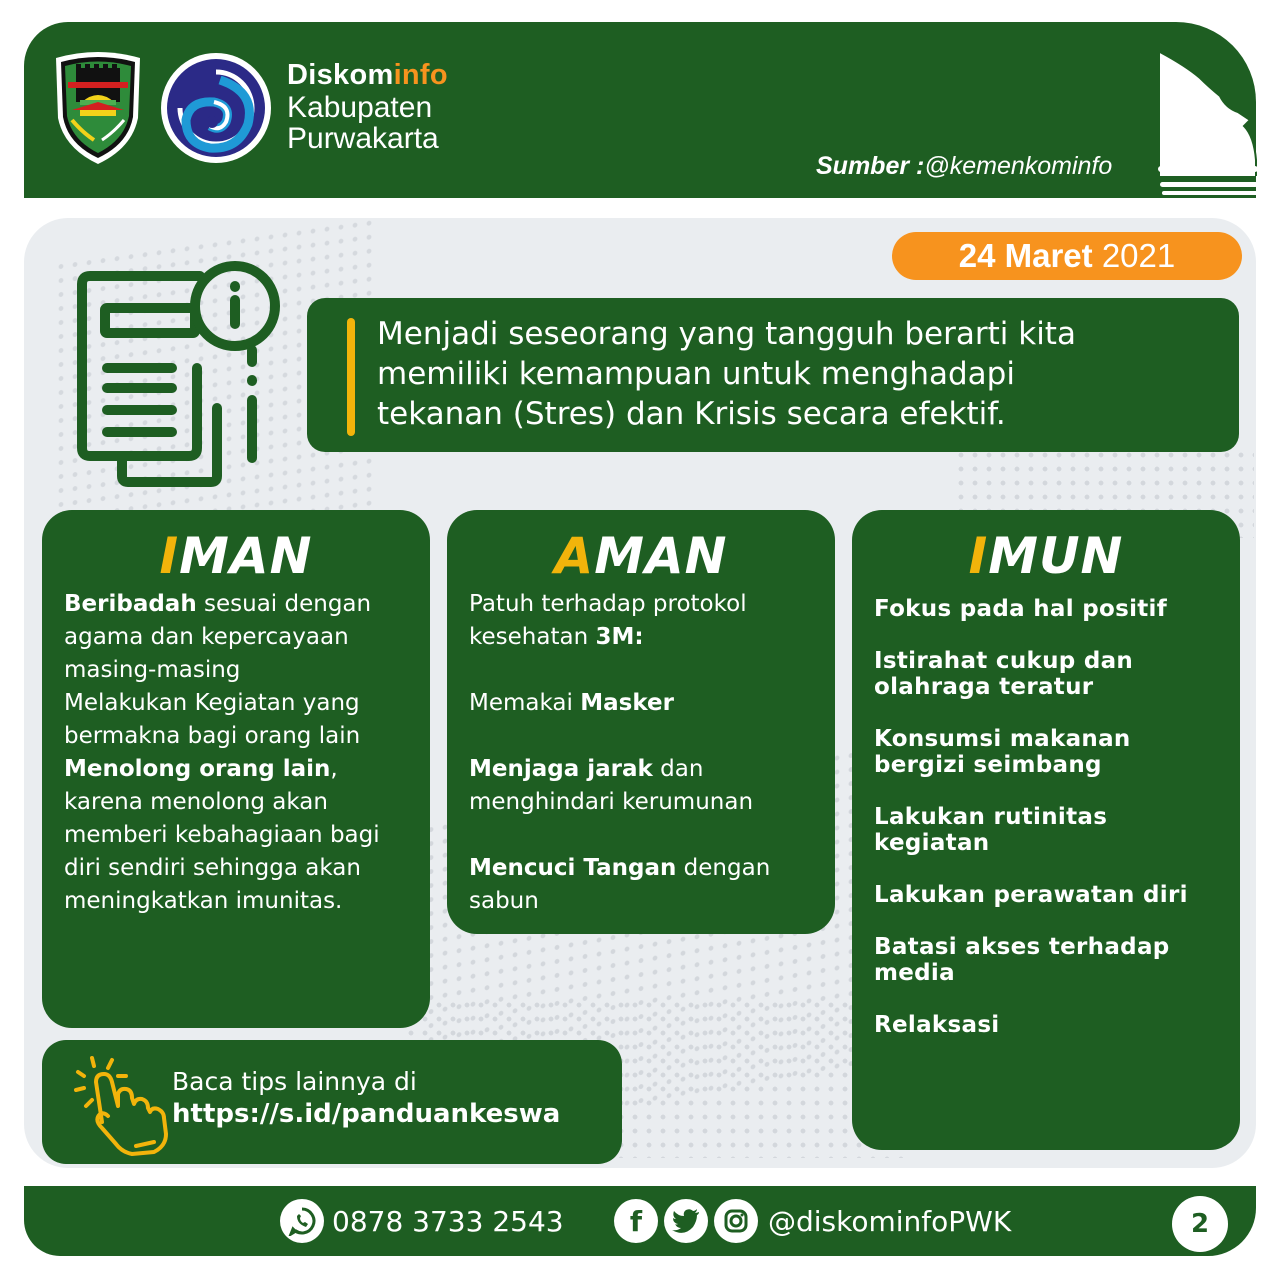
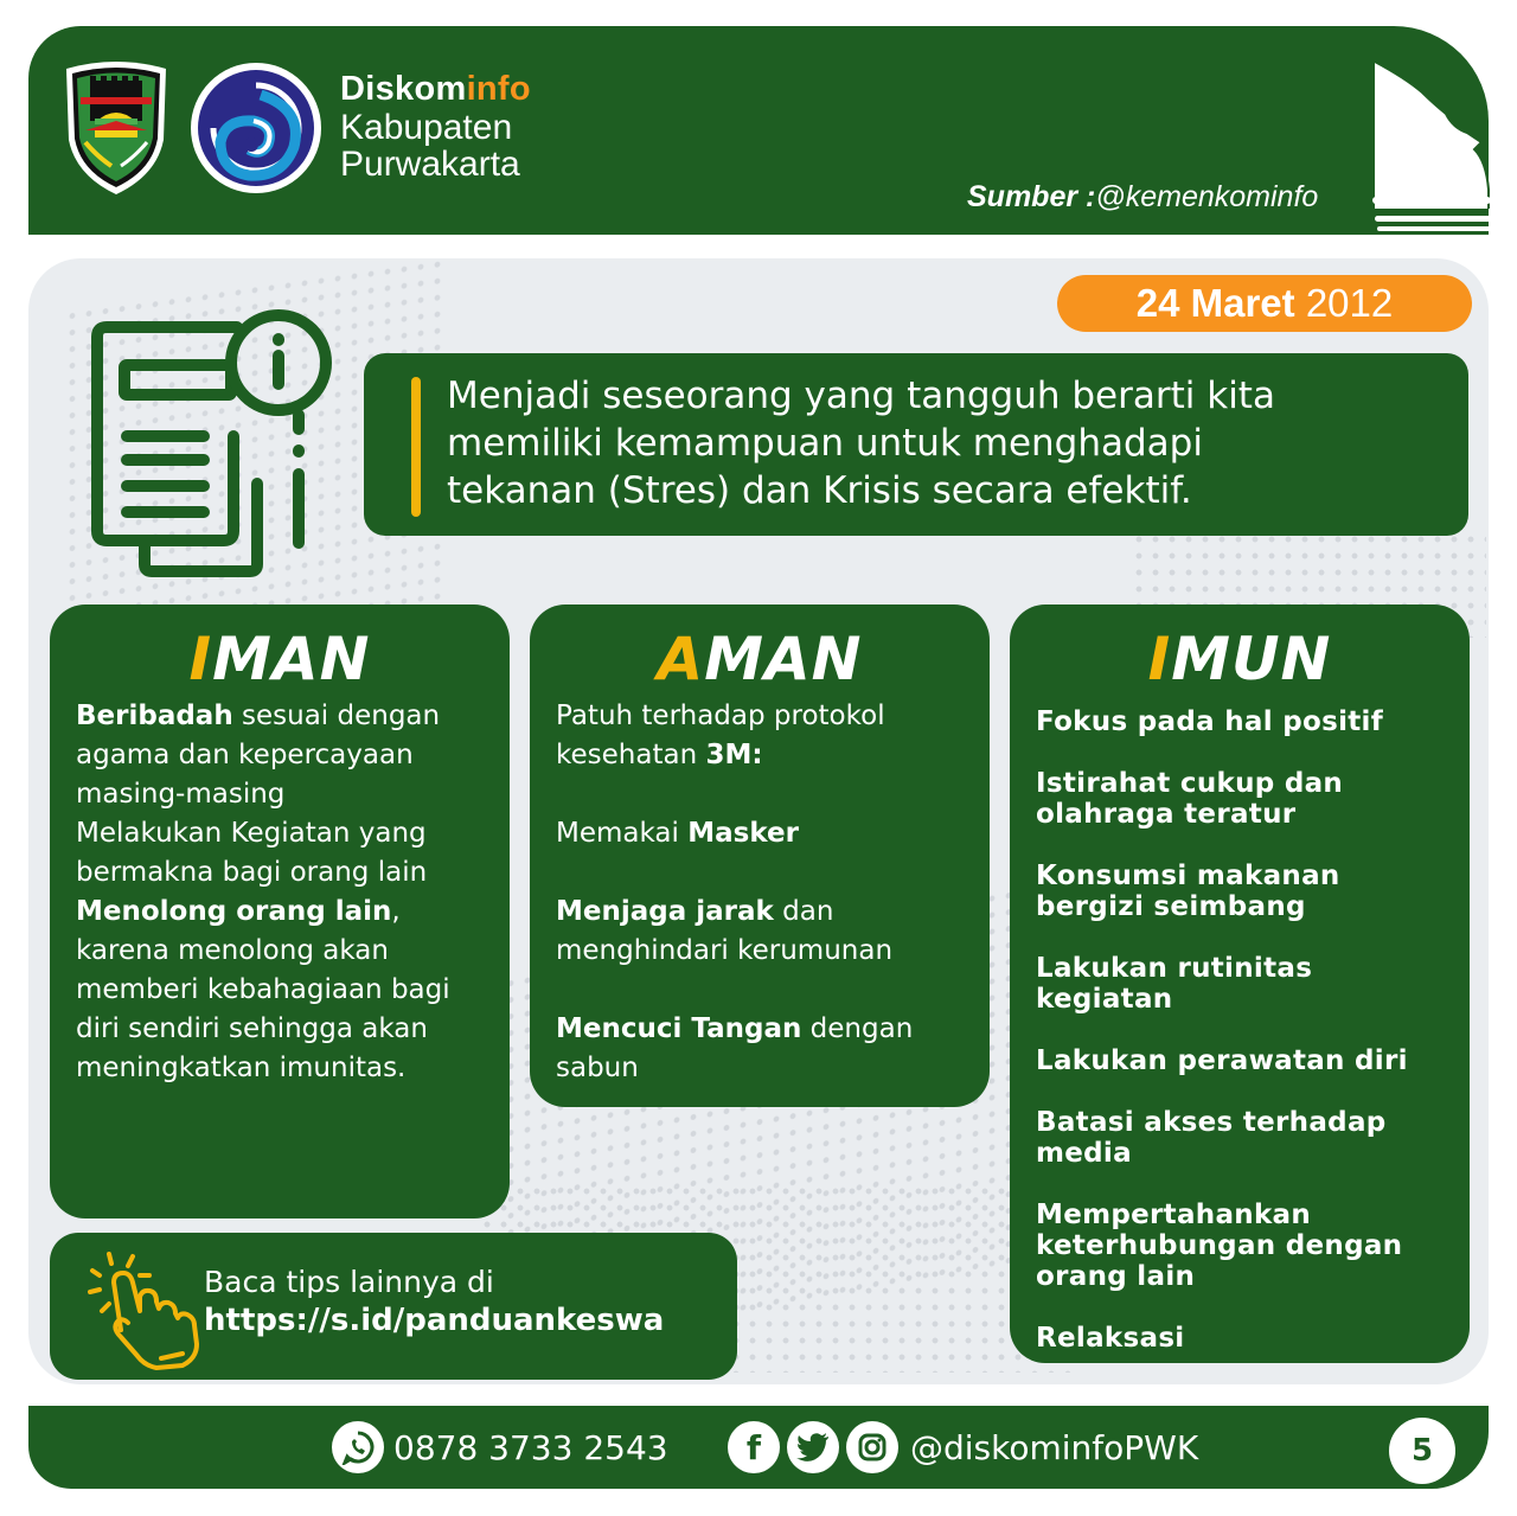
  Diskominfo
  Kabupaten
  Purwakarta
  Sumber :@kemenkominfo
- 24 Maret 2021
+ 24 Maret 2012
  Menjadi seseorang yang tangguh berarti kita
  memiliki kemampuan untuk menghadapi
  tekanan (Stres) dan Krisis secara efektif.
  IMAN
  Beribadah sesuai dengan agama dan kepercayaan masing-masing
  Melakukan Kegiatan yang bermakna bagi orang lain
  Menolong orang lain, karena menolong akan memberi kebahagiaan bagi diri sendiri sehingga akan meningkatkan imunitas.
  AMAN
  Patuh terhadap protokol kesehatan 3M:
  Memakai Masker
  Menjaga jarak dan menghindari kerumunan
  Mencuci Tangan dengan sabun
  IMUN
  Fokus pada hal positif
  Istirahat cukup dan olahraga teratur
  Konsumsi makanan bergizi seimbang
  Lakukan rutinitas kegiatan
  Lakukan perawatan diri
  Batasi akses terhadap media
+ Mempertahankan keterhubungan dengan orang lain
  Relaksasi
  Baca tips lainnya di
  https://s.id/panduankeswa
  0878 3733 2543
  f
  @diskominfoPWK
- 2
+ 5
